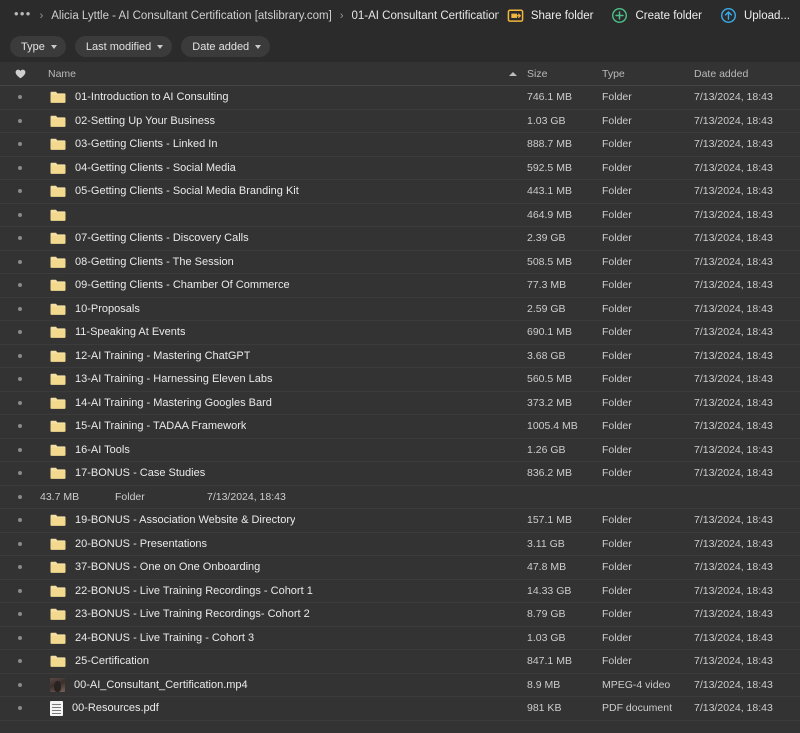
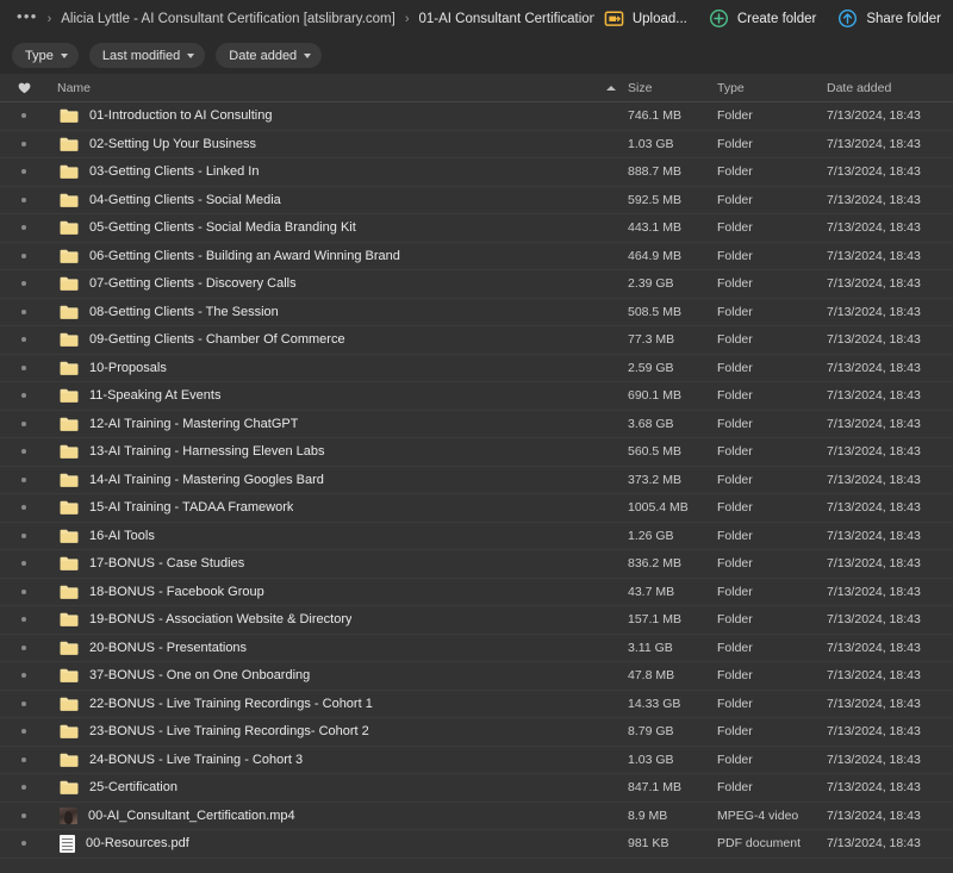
  •••
  ›
  Alicia Lyttle - AI Consultant Certification [atslibrary.com]
  ›
  01-AI Consultant Certification
- Share folder
+ Upload...
  Create folder
- Upload...
+ Share folder
  Type
  Last modified
  Date added
  Name
  Size
  Type
  Date added
  01-Introduction to AI Consulting
  746.1 MB
  Folder
  7/13/2024, 18:43
  02-Setting Up Your Business
  1.03 GB
  Folder
  7/13/2024, 18:43
  03-Getting Clients - Linked In
  888.7 MB
  Folder
  7/13/2024, 18:43
  04-Getting Clients - Social Media
  592.5 MB
  Folder
  7/13/2024, 18:43
  05-Getting Clients - Social Media Branding Kit
  443.1 MB
  Folder
  7/13/2024, 18:43
+ 06-Getting Clients - Building an Award Winning Brand
  464.9 MB
  Folder
  7/13/2024, 18:43
  07-Getting Clients - Discovery Calls
  2.39 GB
  Folder
  7/13/2024, 18:43
  08-Getting Clients - The Session
  508.5 MB
  Folder
  7/13/2024, 18:43
  09-Getting Clients - Chamber Of Commerce
  77.3 MB
  Folder
  7/13/2024, 18:43
  10-Proposals
  2.59 GB
  Folder
  7/13/2024, 18:43
  11-Speaking At Events
  690.1 MB
  Folder
  7/13/2024, 18:43
  12-AI Training - Mastering ChatGPT
  3.68 GB
  Folder
  7/13/2024, 18:43
  13-AI Training - Harnessing Eleven Labs
  560.5 MB
  Folder
  7/13/2024, 18:43
  14-AI Training - Mastering Googles Bard
  373.2 MB
  Folder
  7/13/2024, 18:43
  15-AI Training - TADAA Framework
  1005.4 MB
  Folder
  7/13/2024, 18:43
  16-AI Tools
  1.26 GB
  Folder
  7/13/2024, 18:43
  17-BONUS - Case Studies
  836.2 MB
  Folder
  7/13/2024, 18:43
+ 18-BONUS - Facebook Group
  43.7 MB
  Folder
  7/13/2024, 18:43
  19-BONUS - Association Website & Directory
  157.1 MB
  Folder
  7/13/2024, 18:43
  20-BONUS - Presentations
  3.11 GB
  Folder
  7/13/2024, 18:43
  37-BONUS - One on One Onboarding
  47.8 MB
  Folder
  7/13/2024, 18:43
  22-BONUS - Live Training Recordings - Cohort 1
  14.33 GB
  Folder
  7/13/2024, 18:43
  23-BONUS - Live Training Recordings- Cohort 2
  8.79 GB
  Folder
  7/13/2024, 18:43
  24-BONUS - Live Training - Cohort 3
  1.03 GB
  Folder
  7/13/2024, 18:43
  25-Certification
  847.1 MB
  Folder
  7/13/2024, 18:43
  00-AI_Consultant_Certification.mp4
  8.9 MB
  MPEG-4 video
  7/13/2024, 18:43
  00-Resources.pdf
  981 KB
  PDF document
  7/13/2024, 18:43
